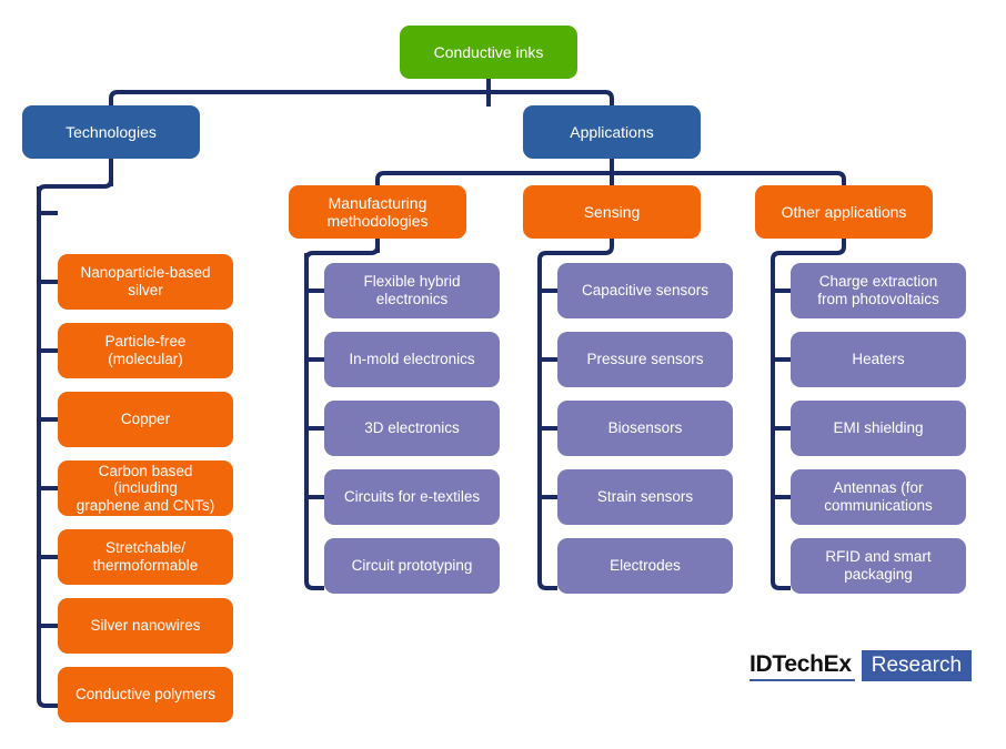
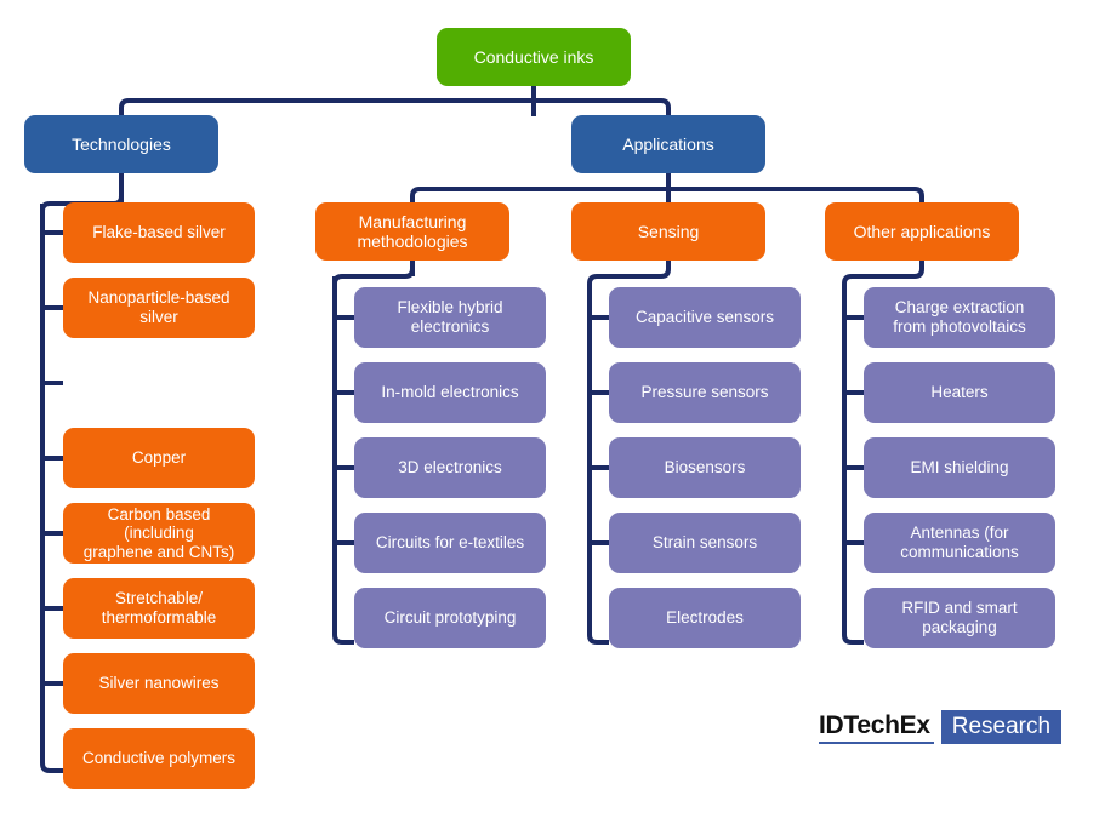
  Conductive inks
  Technologies
  Applications
+ Flake-based silver
  Nanoparticle-based
  silver
- Particle-free
- (molecular)
  Copper
  Carbon based (including
  graphene and CNTs)
  Stretchable/
  thermoformable
  Silver nanowires
  Conductive polymers
  Manufacturing
  methodologies
  Sensing
  Other applications
  Flexible hybrid
  electronics
  In-mold electronics
  3D electronics
  Circuits for e-textiles
  Circuit prototyping
  Capacitive sensors
  Pressure sensors
  Biosensors
  Strain sensors
  Electrodes
  Charge extraction
  from photovoltaics
  Heaters
  EMI shielding
  Antennas (for
  communications
  RFID and smart
  packaging
  IDTechEx
  Research
